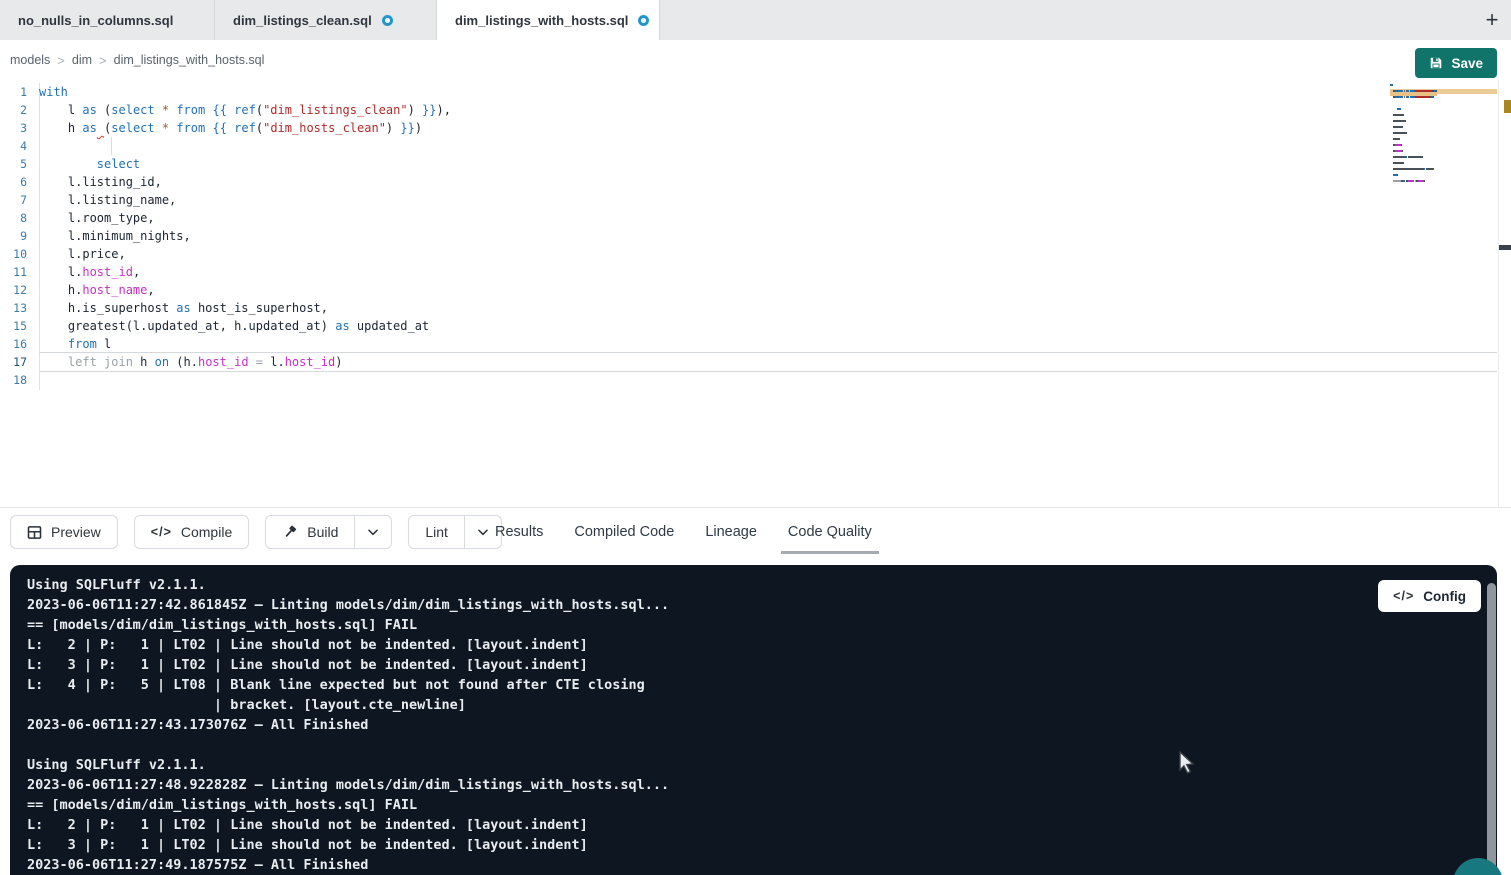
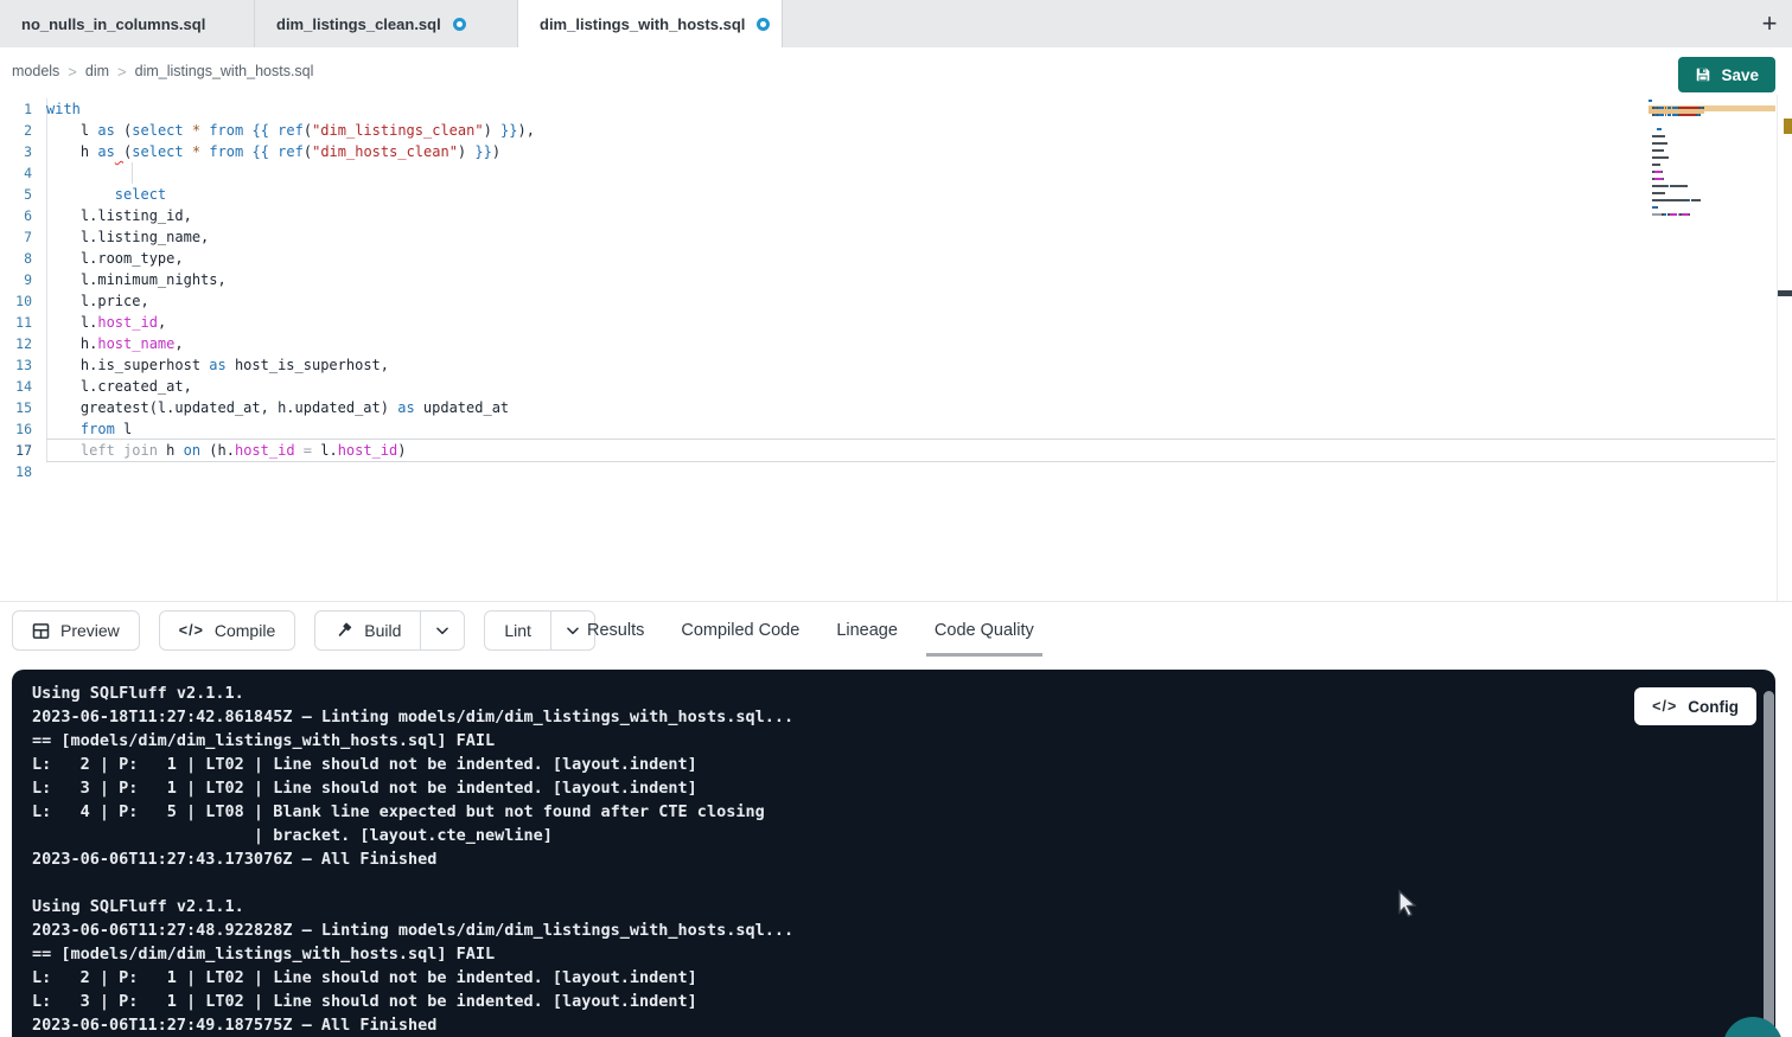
  no_nulls_in_columns.sql
  dim_listings_clean.sql
  dim_listings_with_hosts.sql
  +
  models
  >
  dim
  >
  dim_listings_with_hosts.sql
  Save
  1
  with
  2
  l as (select * from {{ ref("dim_listings_clean") }}),
  3
  h as (select * from {{ ref("dim_hosts_clean") }})
  4
  5
  select
  6
  l.listing_id,
  7
  l.listing_name,
  8
  l.room_type,
  9
  l.minimum_nights,
  10
  l.price,
  11
  l.host_id,
  12
  h.host_name,
  13
  h.is_superhost as host_is_superhost,
+ 14
+ l.created_at,
  15
  greatest(l.updated_at, h.updated_at) as updated_at
  16
  from l
  17
  left join h on (h.host_id = l.host_id)
  18
  Preview
  </>
  Compile
  Build
  Lint
  Results
  Compiled Code
  Lineage
  Code Quality
  Using SQLFluff v2.1.1.
- 2023-06-06T11:27:42.861845Z — Linting models/dim/dim_listings_with_hosts.sql...
+ 2023-06-18T11:27:42.861845Z — Linting models/dim/dim_listings_with_hosts.sql...
  == [models/dim/dim_listings_with_hosts.sql] FAIL
  L: 2 | P: 1 | LT02 | Line should not be indented. [layout.indent]
  L: 3 | P: 1 | LT02 | Line should not be indented. [layout.indent]
  L: 4 | P: 5 | LT08 | Blank line expected but not found after CTE closing
  | bracket. [layout.cte_newline]
  2023-06-06T11:27:43.173076Z — All Finished
  Using SQLFluff v2.1.1.
  2023-06-06T11:27:48.922828Z — Linting models/dim/dim_listings_with_hosts.sql...
  == [models/dim/dim_listings_with_hosts.sql] FAIL
  L: 2 | P: 1 | LT02 | Line should not be indented. [layout.indent]
  L: 3 | P: 1 | LT02 | Line should not be indented. [layout.indent]
  2023-06-06T11:27:49.187575Z — All Finished
  </>
  Config
